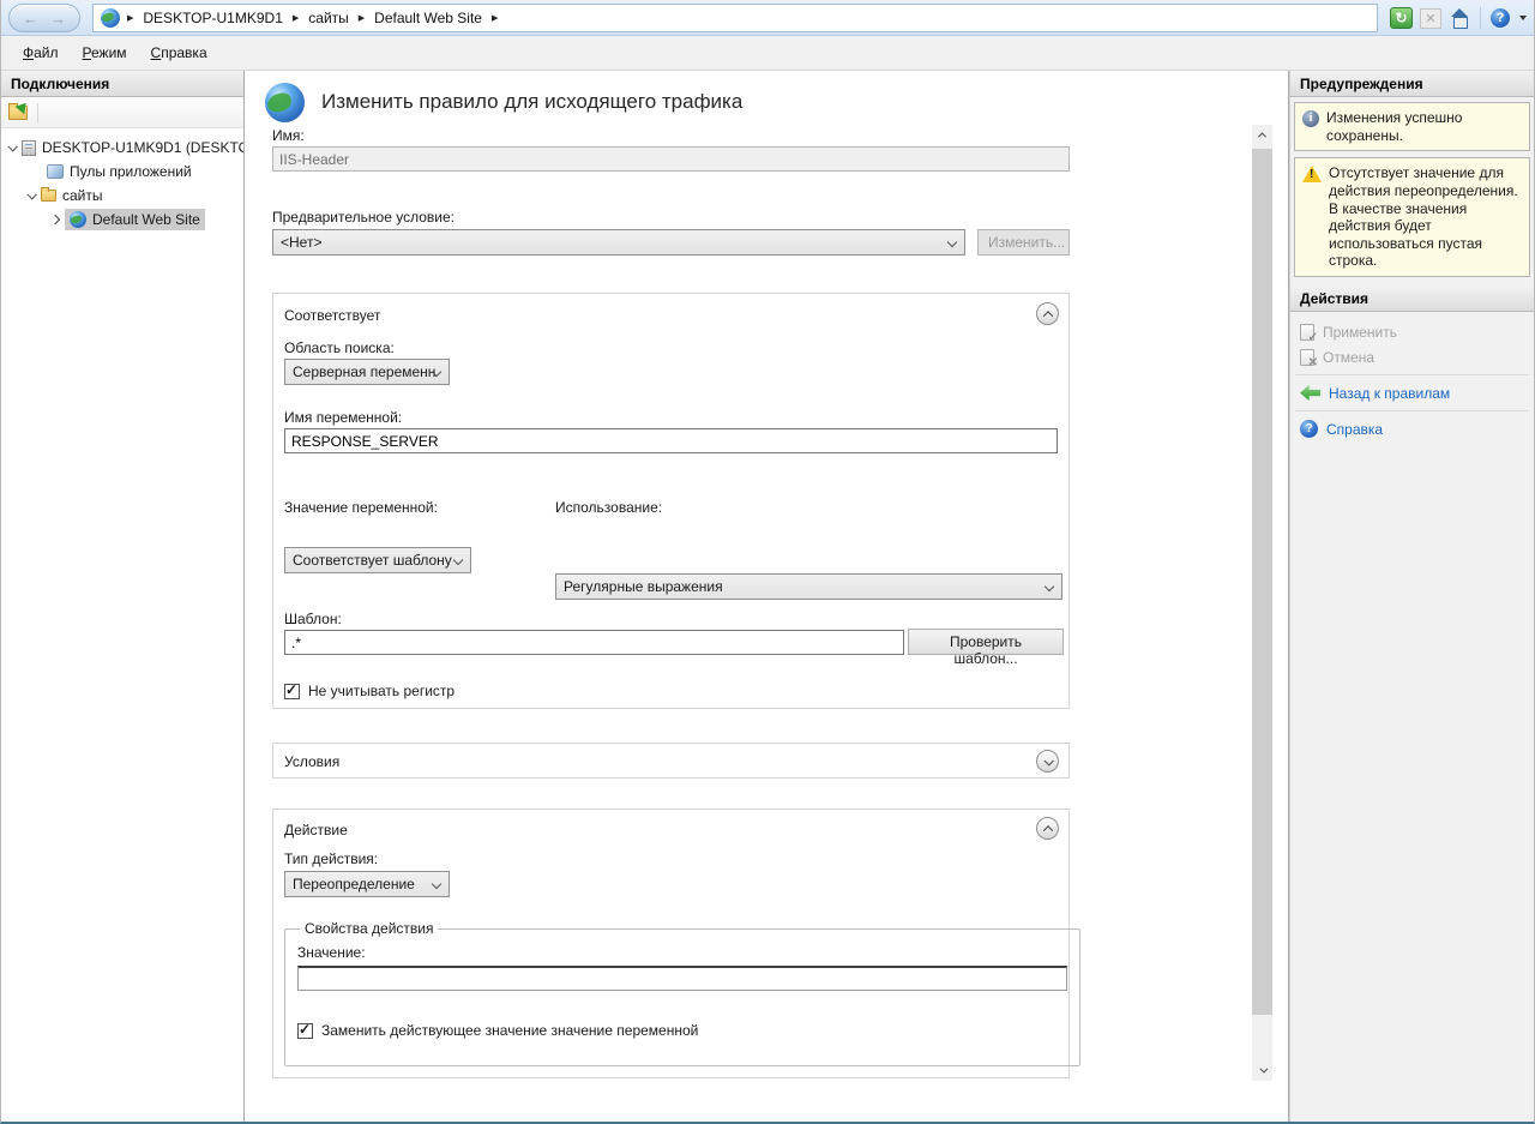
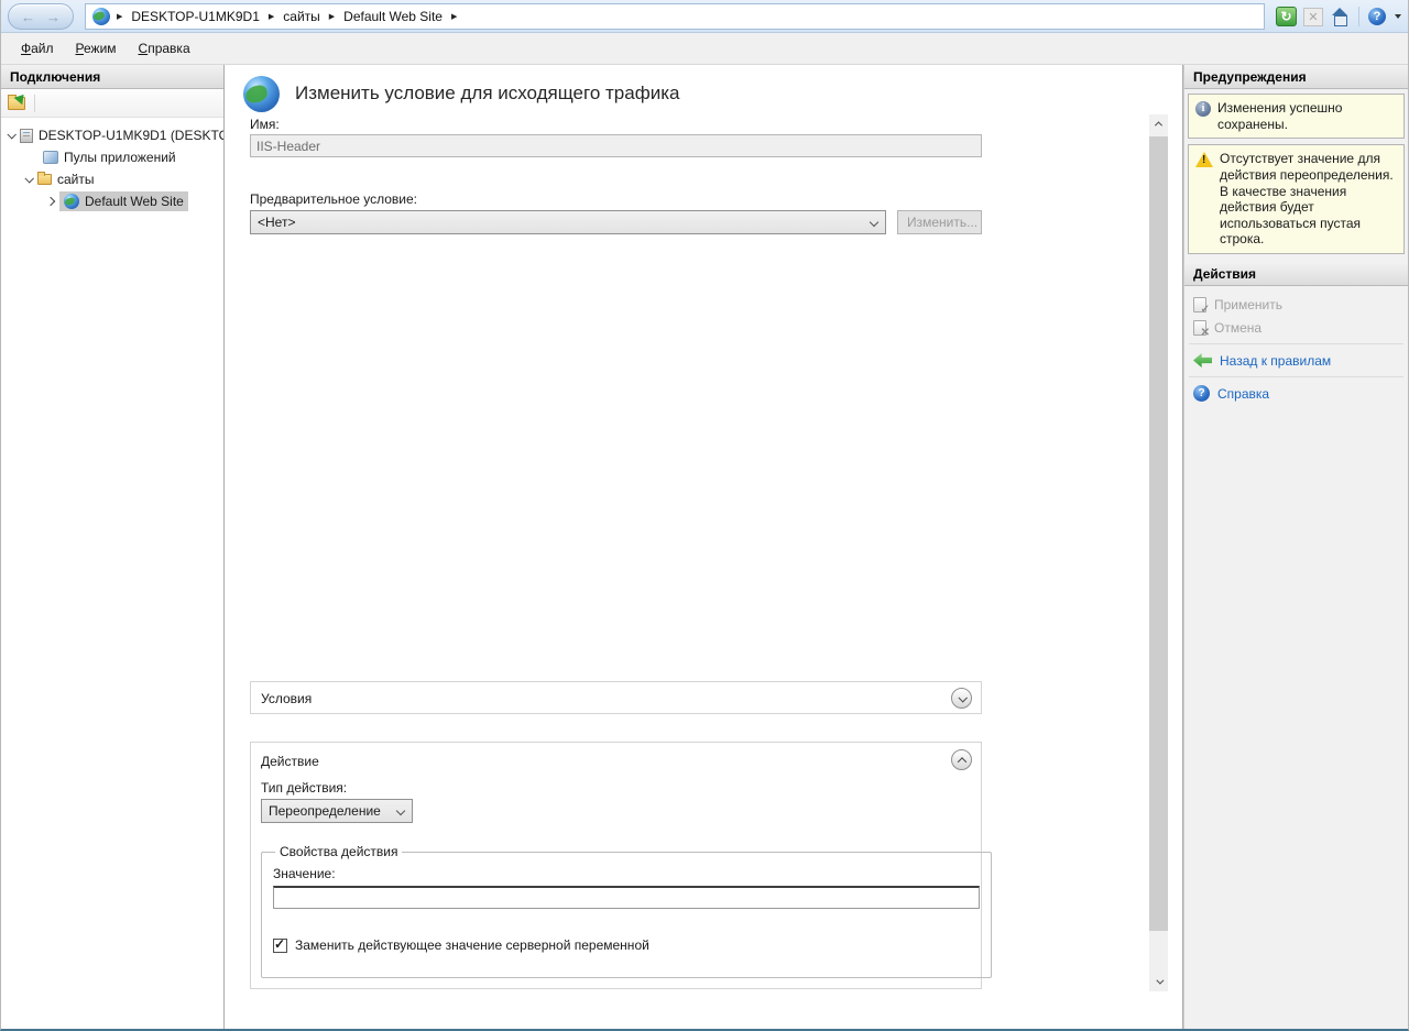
  ←
  →
  DESKTOP-U1MK9D1
  сайты
  Default Web Site
  ↻
  ✕
  ?
  Файл
  Режим
  Справка
  Подключения
  DESKTOP-U1MK9D1 (DESKT
  Пулы приложений
  сайты
  Default Web Site
- Изменить правило для исходящего трафика
+ Изменить условие для исходящего трафика
  Имя:
  IIS-Header
  Предварительное условие:
  <Нет>
  Изменить...
- Соответствует
- Область поиска:
- Серверная переменн
- Имя переменной:
- RESPONSE_SERVER
- Значение переменной:
- Соответствует шаблону
- Использование:
- Регулярные выражения
- Шаблон:
- .*
- Проверить шаблон...
- Не учитывать регистр
  Условия
  Действие
  Тип действия:
  Переопределение
  Свойства действия
  Значение:
- Заменить действующее значение значение переменной
+ Заменить действующее значение серверной переменной
  Предупреждения
  i
  Изменения успешно сохранены.
  Отсутствует значение для действия переопределения. В качестве значения действия будет использоваться пустая строка.
  Действия
  Применить
  Отмена
  Назад к правилам
  ?
  Справка
